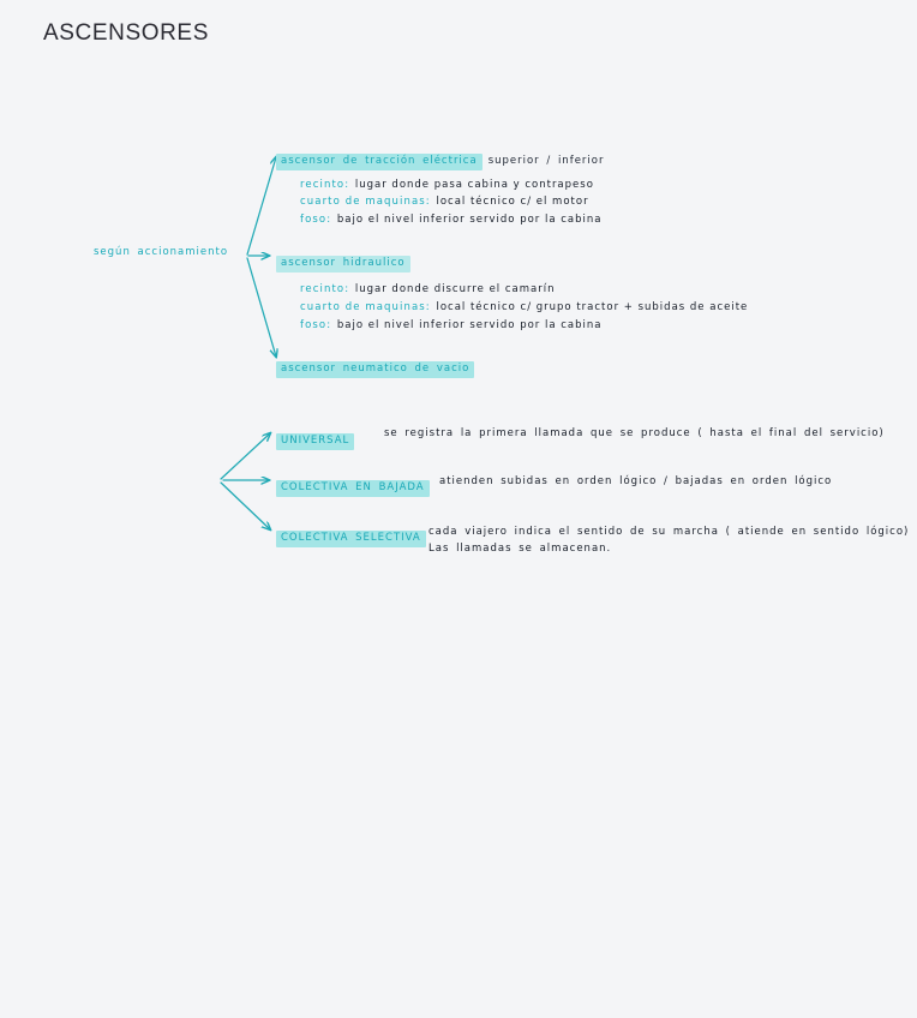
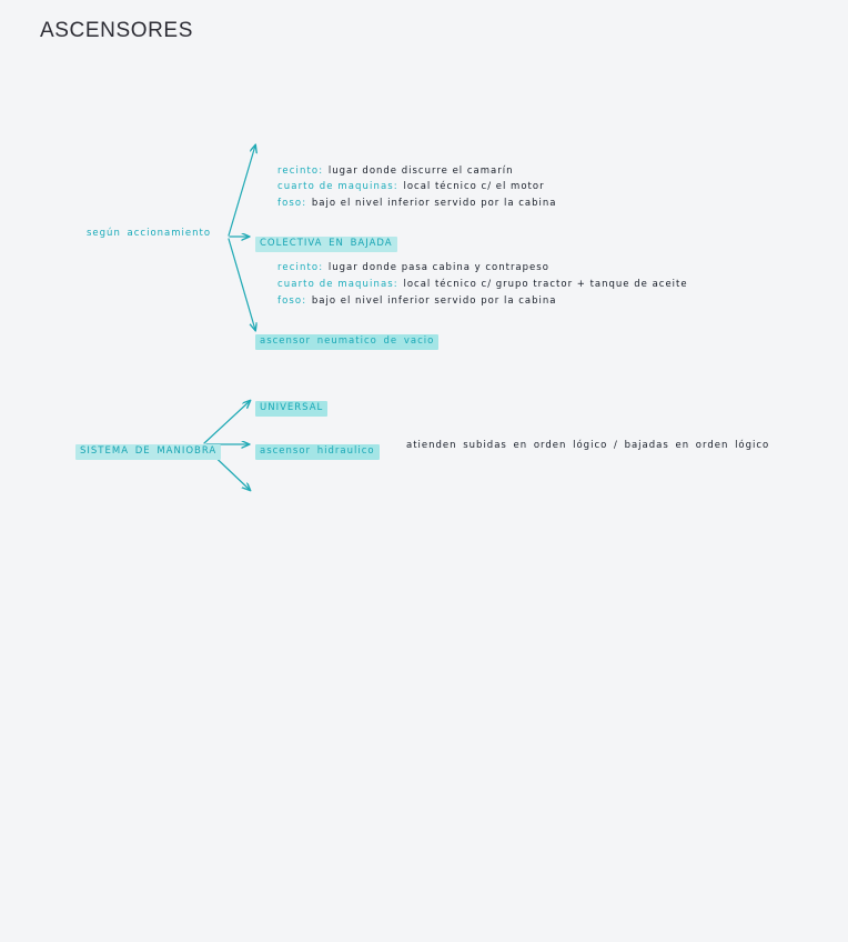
  ASCENSORES
  según accionamiento
- ascensor de tracción eléctrica superior / inferior
- recinto: lugar donde pasa cabina y contrapeso
+ recinto: lugar donde discurre el camarín
  cuarto de maquinas: local técnico c/ el motor
  foso: bajo el nivel inferior servido por la cabina
- ascensor hidraulico
+ COLECTIVA EN BAJADA
- recinto: lugar donde discurre el camarín
+ recinto: lugar donde pasa cabina y contrapeso
- cuarto de maquinas: local técnico c/ grupo tractor + subidas de aceite
+ cuarto de maquinas: local técnico c/ grupo tractor + tanque de aceite
  foso: bajo el nivel inferior servido por la cabina
  ascensor neumatico de vacio
+ SISTEMA DE MANIOBRA
  UNIVERSAL
- se registra la primera llamada que se produce ( hasta el final del servicio)
- COLECTIVA EN BAJADA
+ ascensor hidraulico
  atienden subidas en orden lógico / bajadas en orden lógico
- COLECTIVA SELECTIVA
- cada viajero indica el sentido de su marcha ( atiende en sentido lógico)
- Las llamadas se almacenan.
